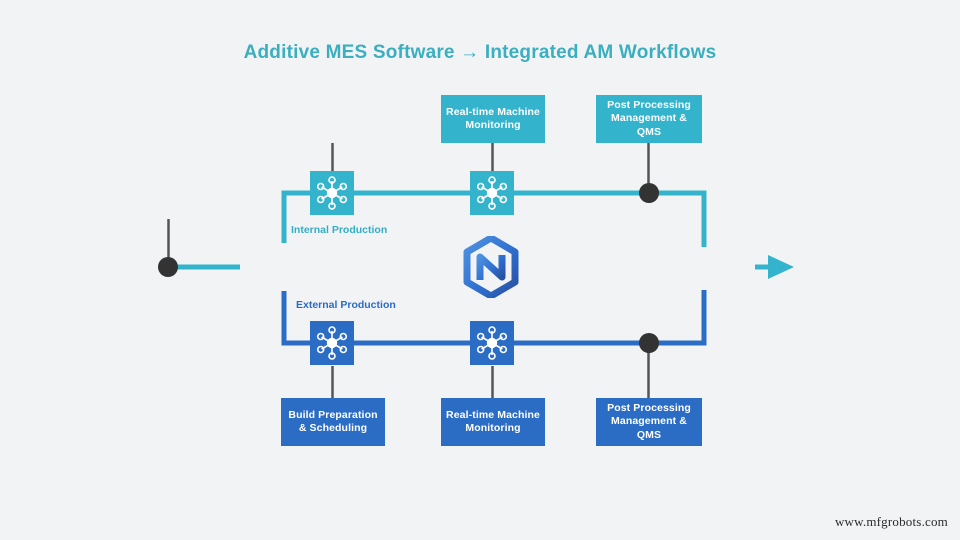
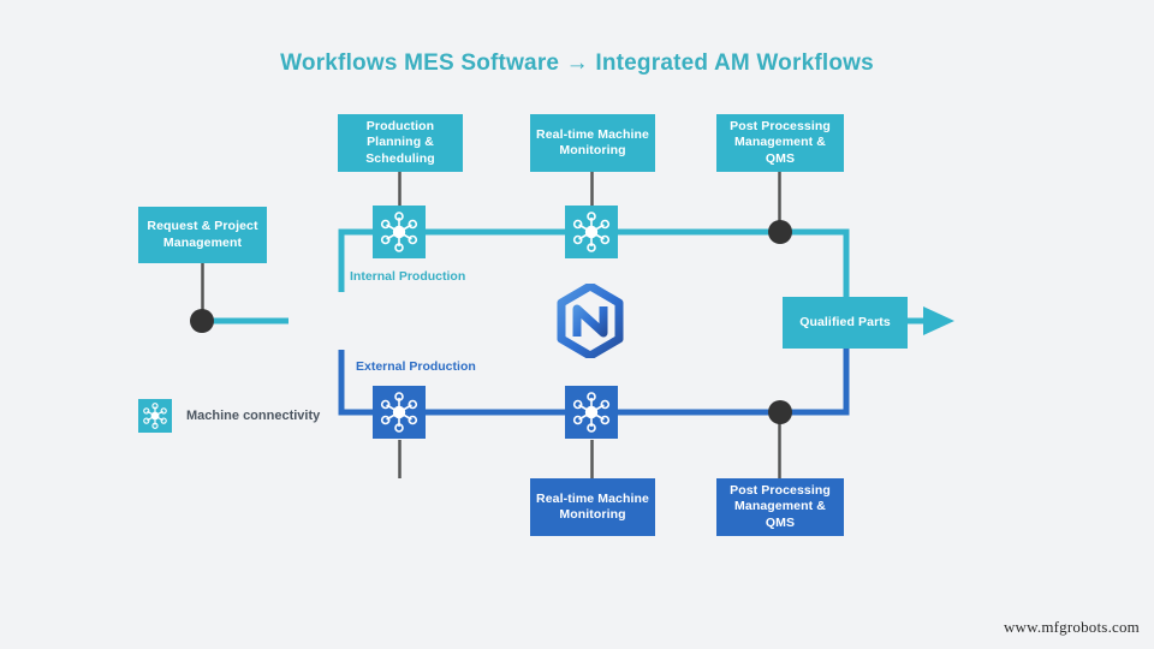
- Additive MES Software → Integrated AM Workflows
+ Workflows MES Software → Integrated AM Workflows
+ Request & Project Management
+ Production Planning & Scheduling
  Real-time Machine Monitoring
  Post Processing Management & QMS
- Build Preparation & Scheduling
  Real-time Machine Monitoring
  Post Processing Management & QMS
+ Qualified Parts
  Internal Production
  External Production
+ Machine connectivity
  www.mfgrobots.com
